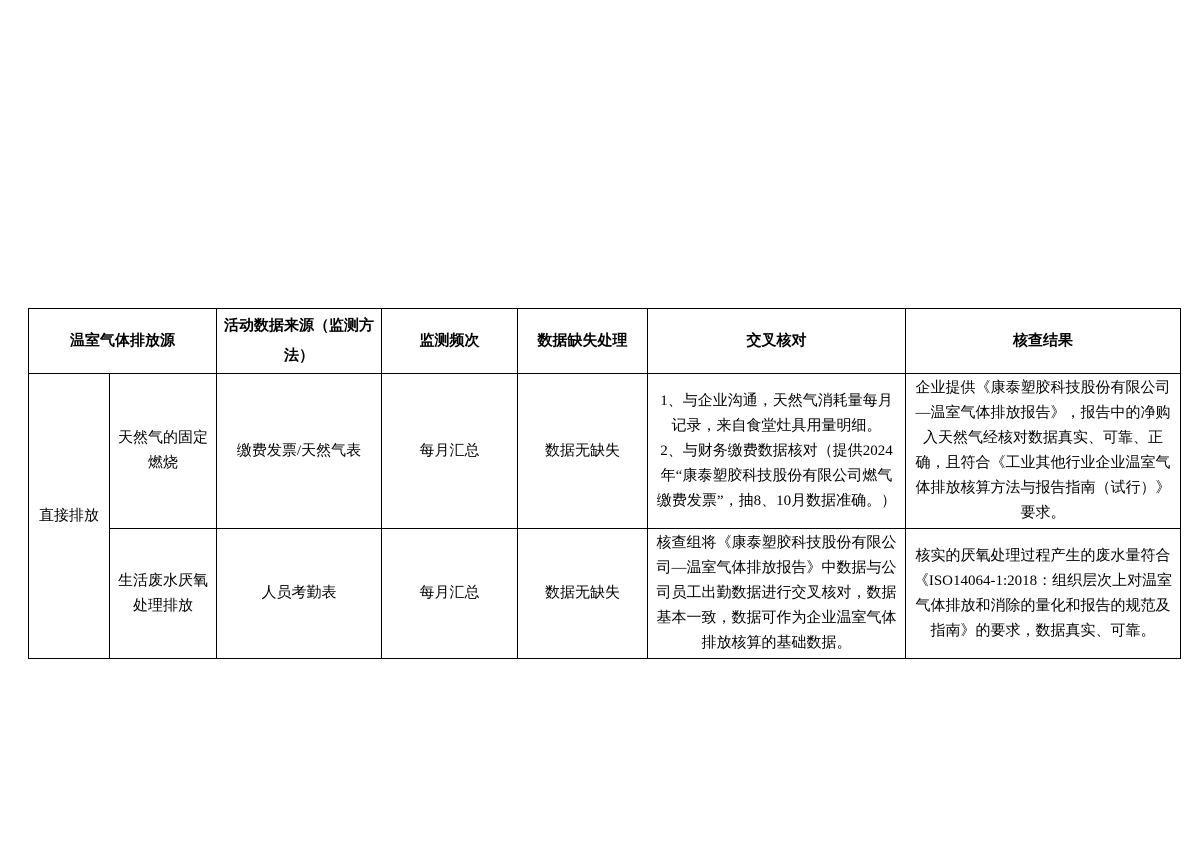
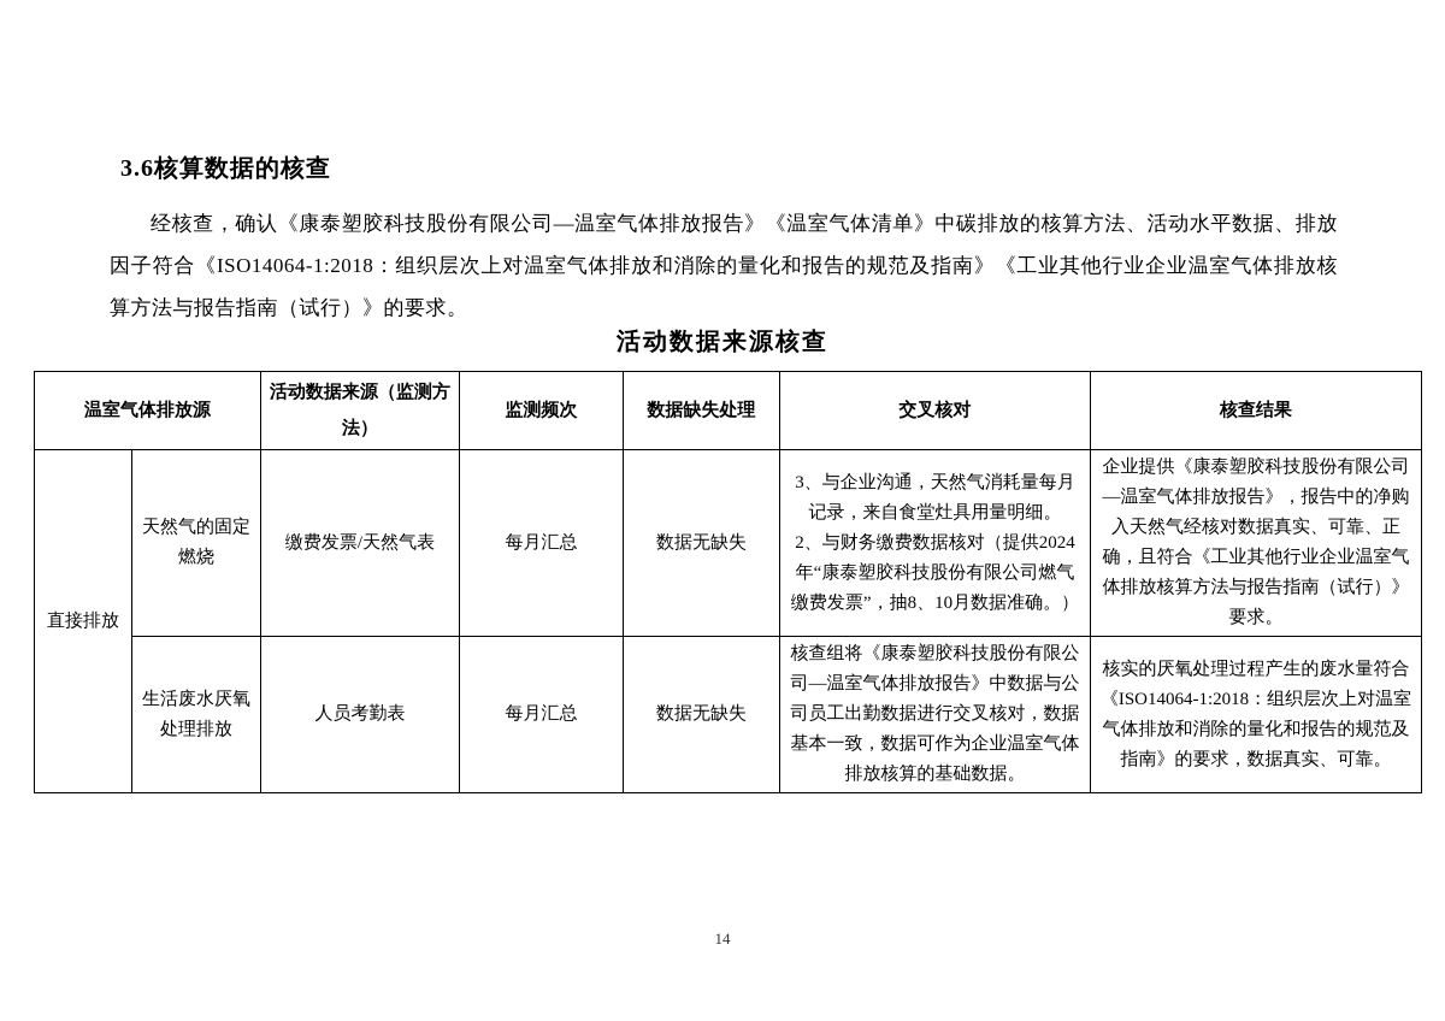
+ 3.6核算数据的核查
+ 经核查，确认《康泰塑胶科技股份有限公司—温室气体排放报告》《温室气体清单》中碳排放的核算方法、活动水平数据、排放因子符合《ISO14064-1:2018：组织层次上对温室气体排放和消除的量化和报告的规范及指南》《工业其他行业企业温室气体排放核算方法与报告指南（试行）》的要求。
+ 活动数据来源核查
  温室气体排放源	活动数据来源（监测方法）	监测频次	数据缺失处理	交叉核对	核查结果
- 直接排放	天然气的固定燃烧	缴费发票/天然气表	每月汇总	数据无缺失	1、与企业沟通，天然气消耗量每月记录，来自食堂灶具用量明细。 2、与财务缴费数据核对（提供2024年“康泰塑胶科技股份有限公司燃气缴费发票”，抽8、10月数据准确。）	企业提供《康泰塑胶科技股份有限公司—温室气体排放报告》，报告中的净购入天然气经核对数据真实、可靠、正确，且符合《工业其他行业企业温室气体排放核算方法与报告指南（试行）》要求。
+ 直接排放	天然气的固定燃烧	缴费发票/天然气表	每月汇总	数据无缺失	3、与企业沟通，天然气消耗量每月记录，来自食堂灶具用量明细。 2、与财务缴费数据核对（提供2024年“康泰塑胶科技股份有限公司燃气缴费发票”，抽8、10月数据准确。）	企业提供《康泰塑胶科技股份有限公司—温室气体排放报告》，报告中的净购入天然气经核对数据真实、可靠、正确，且符合《工业其他行业企业温室气体排放核算方法与报告指南（试行）》要求。
  生活废水厌氧处理排放	人员考勤表	每月汇总	数据无缺失	核查组将《康泰塑胶科技股份有限公司—温室气体排放报告》中数据与公司员工出勤数据进行交叉核对，数据基本一致，数据可作为企业温室气体排放核算的基础数据。	核实的厌氧处理过程产生的废水量符合《ISO14064-1:2018：组织层次上对温室气体排放和消除的量化和报告的规范及指南》的要求，数据真实、可靠。
+ 14
